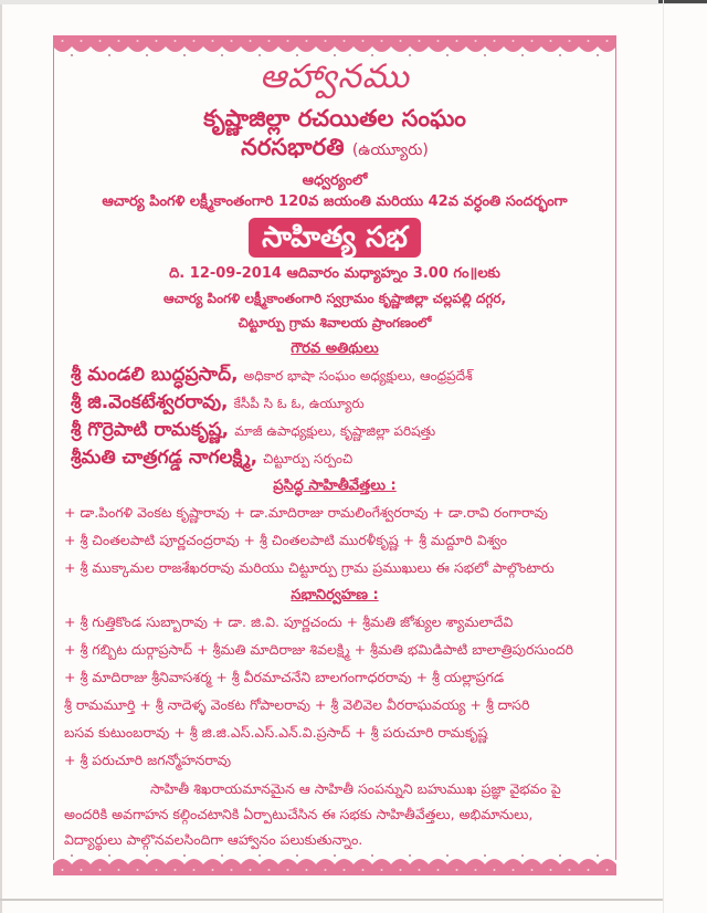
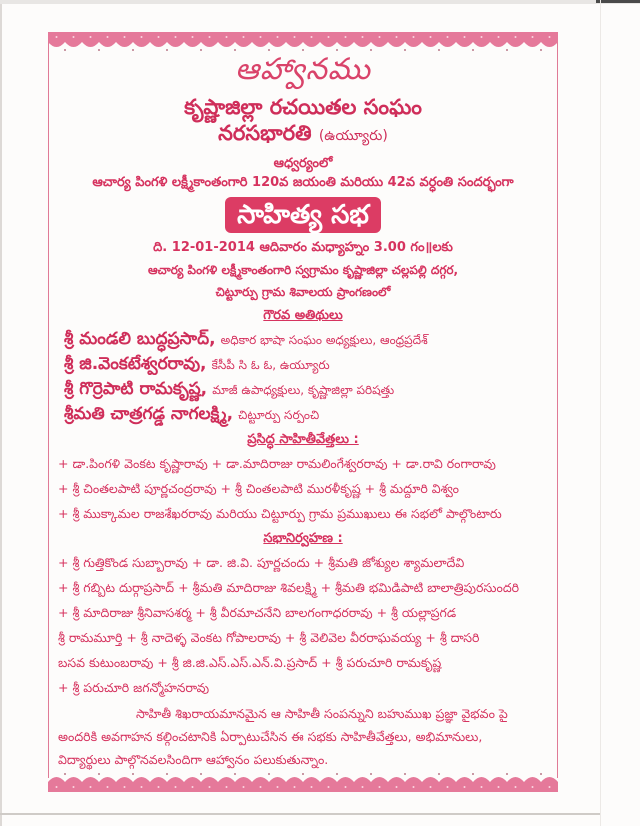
  ఆహ్వానము
  కృష్ణాజిల్లా రచయితల సంఘం
  నరసభారతి (ఉయ్యూరు)
  ఆధ్వర్యంలో
  ఆచార్య పింగళి లక్ష్మీకాంతంగారి 120వ జయంతి మరియు 42వ వర్ధంతి సందర్భంగా
  సాహిత్య సభ
- ది. 12-09-2014 ఆదివారం మధ్యాహ్నం 3.00 గం॥లకు
+ ది. 12-01-2014 ఆదివారం మధ్యాహ్నం 3.00 గం॥లకు
  ఆచార్య పింగళి లక్ష్మీకాంతంగారి స్వగ్రామం కృష్ణాజిల్లా చల్లపల్లి దగ్గర,
  చిట్టూర్పు గ్రామ శివాలయ ప్రాంగణంలో
  గౌరవ అతిథులు
  శ్రీ మండలి బుద్ధప్రసాద్, అధికార భాషా సంఘం అధ్యక్షులు, ఆంధ్రప్రదేశ్
  శ్రీ జి.వెంకటేశ్వరరావు, కేసీపీ సి ఓ ఓ, ఉయ్యూరు
  శ్రీ గొర్రెపాటి రామకృష్ణ, మాజీ ఉపాధ్యక్షులు, కృష్ణాజిల్లా పరిషత్తు
  శ్రీమతి చాత్రగడ్డ నాగలక్ష్మి, చిట్టూర్పు సర్పంచి
  ప్రసిద్ధ సాహితీవేత్తలు :
  + డా.పింగళి వెంకట కృష్ణారావు + డా.మాదిరాజు రామలింగేశ్వరరావు + డా.రావి రంగారావు
  + శ్రీ చింతలపాటి పూర్ణచంద్రరావు + శ్రీ చింతలపాటి మురళీకృష్ణ + శ్రీ మద్దూరి విశ్వం
  + శ్రీ ముక్కామల రాజశేఖరరావు మరియు చిట్టూర్పు గ్రామ ప్రముఖులు ఈ సభలో పాల్గొంటారు
  సభానిర్వహణ :
  + శ్రీ గుత్తికొండ సుబ్బారావు + డా. జి.వి. పూర్ణచందు + శ్రీమతి జోశ్యుల శ్యామలాదేవి
  + శ్రీ గబ్బిట దుర్గాప్రసాద్ + శ్రీమతి మాదిరాజు శివలక్ష్మి + శ్రీమతి భమిడిపాటి బాలాత్రిపురసుందరి
  + శ్రీ మాదిరాజు శ్రీనివాసశర్మ + శ్రీ వీరమాచనేని బాలగంగాధరరావు + శ్రీ యల్లాప్రగడ
  శ్రీ రామమూర్తి + శ్రీ నాదెళ్ళ వెంకట గోపాలరావు + శ్రీ వెలివెల వీరరాఘవయ్య + శ్రీ దాసరి
  బసవ కుటుంబరావు + శ్రీ జి.జి.ఎస్.ఎస్.ఎన్.వి.ప్రసాద్ + శ్రీ పరుచూరి రామకృష్ణ
  + శ్రీ పరుచూరి జగన్మోహనరావు
  సాహితీ శిఖరాయమానమైన ఆ సాహితీ సంపన్నుని బహుముఖ ప్రజ్ఞా వైభవం పై
  అందరికి అవగాహన కల్గించటానికి ఏర్పాటుచేసిన ఈ సభకు సాహితీవేత్తలు, అభిమానులు,
  విద్యార్థులు పాల్గొనవలసిందిగా ఆహ్వానం పలుకుతున్నాం.
